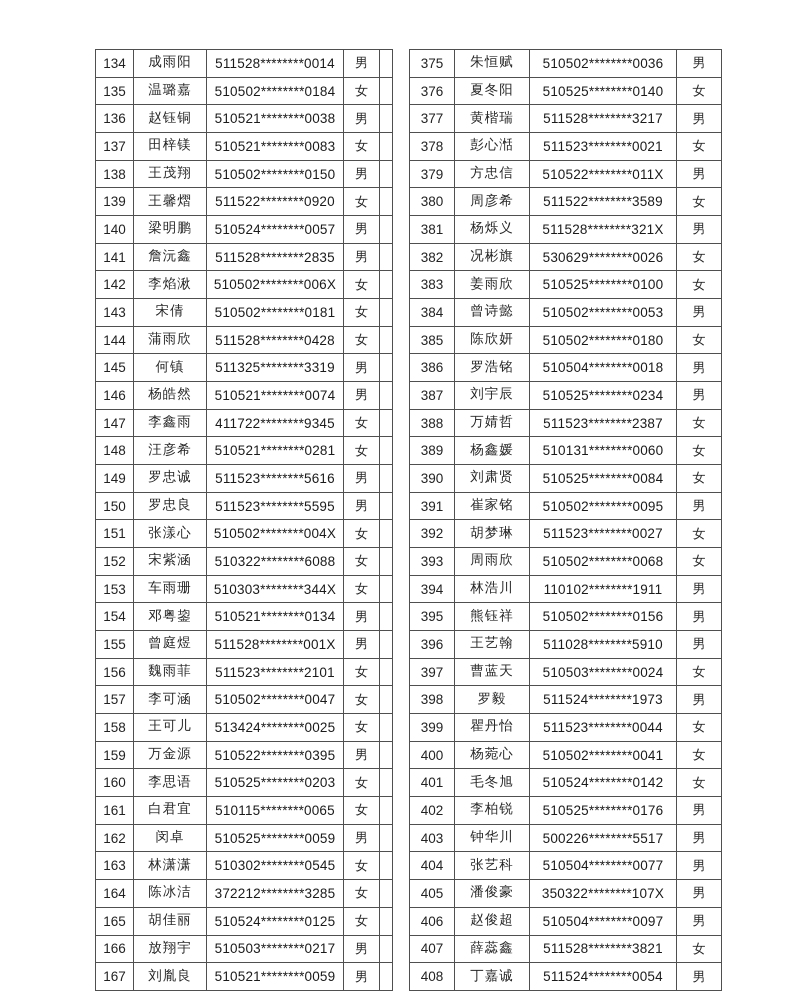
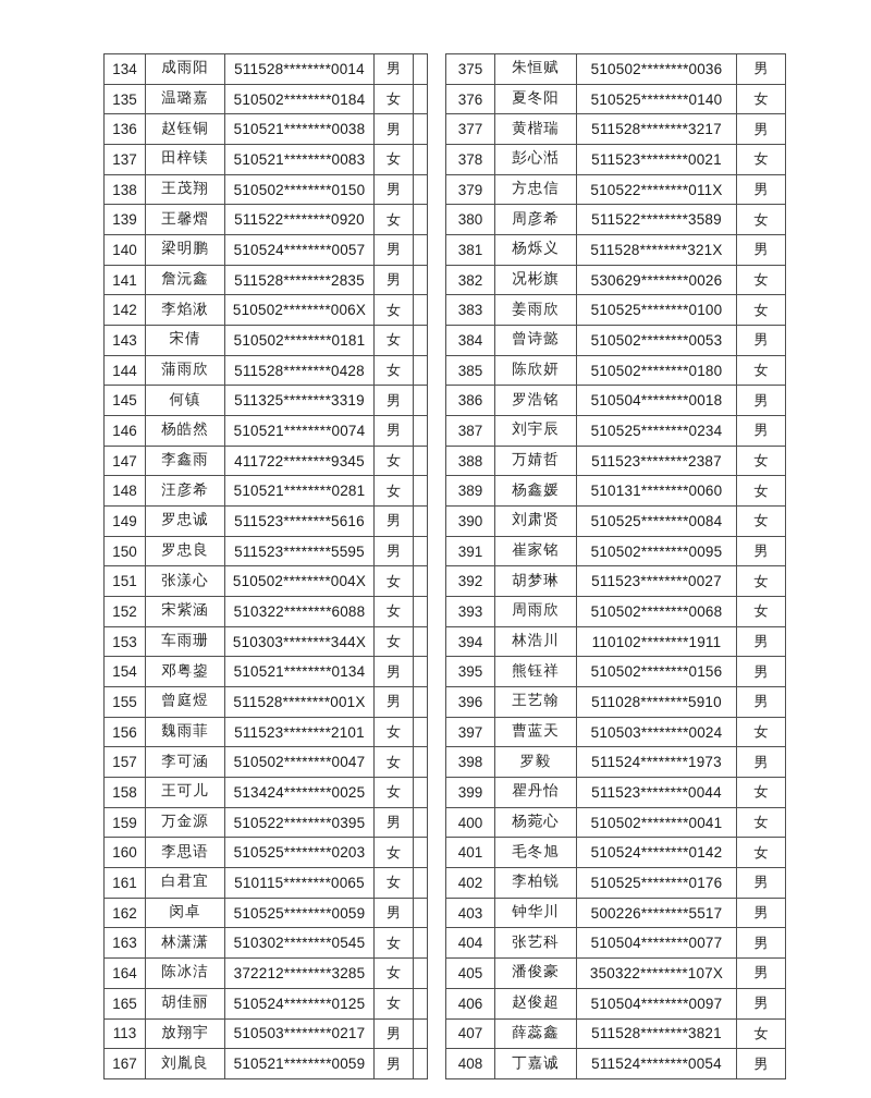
  134	成雨阳	511528********0014	男
  135	温璐嘉	510502********0184	女
  136	赵钰铜	510521********0038	男
  137	田梓镁	510521********0083	女
  138	王茂翔	510502********0150	男
  139	王馨熠	511522********0920	女
  140	梁明鹏	510524********0057	男
  141	詹沅鑫	511528********2835	男
  142	李焰湫	510502********006X	女
  143	宋倩	510502********0181	女
  144	蒲雨欣	511528********0428	女
  145	何镇	511325********3319	男
  146	杨皓然	510521********0074	男
  147	李鑫雨	411722********9345	女
  148	汪彦希	510521********0281	女
  149	罗忠诚	511523********5616	男
  150	罗忠良	511523********5595	男
  151	张漾心	510502********004X	女
  152	宋紫涵	510322********6088	女
  153	车雨珊	510303********344X	女
  154	邓粤鋆	510521********0134	男
  155	曾庭煜	511528********001X	男
  156	魏雨菲	511523********2101	女
  157	李可涵	510502********0047	女
  158	王可儿	513424********0025	女
  159	万金源	510522********0395	男
  160	李思语	510525********0203	女
  161	白君宜	510115********0065	女
  162	闵卓	510525********0059	男
  163	林潇潇	510302********0545	女
  164	陈冰洁	372212********3285	女
  165	胡佳丽	510524********0125	女
- 166	放翔宇	510503********0217	男
+ 113	放翔宇	510503********0217	男
  167	刘胤良	510521********0059	男
  375	朱恒赋	510502********0036	男
  376	夏冬阳	510525********0140	女
  377	黄楷瑞	511528********3217	男
  378	彭心湉	511523********0021	女
  379	方忠信	510522********011X	男
  380	周彦希	511522********3589	女
  381	杨烁义	511528********321X	男
  382	况彬旗	530629********0026	女
  383	姜雨欣	510525********0100	女
  384	曾诗懿	510502********0053	男
  385	陈欣妍	510502********0180	女
  386	罗浩铭	510504********0018	男
  387	刘宇辰	510525********0234	男
  388	万婧哲	511523********2387	女
  389	杨鑫媛	510131********0060	女
  390	刘肃贤	510525********0084	女
  391	崔家铭	510502********0095	男
  392	胡梦琳	511523********0027	女
  393	周雨欣	510502********0068	女
  394	林浩川	110102********1911	男
  395	熊钰祥	510502********0156	男
  396	王艺翰	511028********5910	男
  397	曹蓝天	510503********0024	女
  398	罗毅	511524********1973	男
  399	瞿丹怡	511523********0044	女
  400	杨菀心	510502********0041	女
  401	毛冬旭	510524********0142	女
  402	李柏锐	510525********0176	男
  403	钟华川	500226********5517	男
  404	张艺科	510504********0077	男
  405	潘俊豪	350322********107X	男
  406	赵俊超	510504********0097	男
  407	薛蕊鑫	511528********3821	女
  408	丁嘉诚	511524********0054	男
